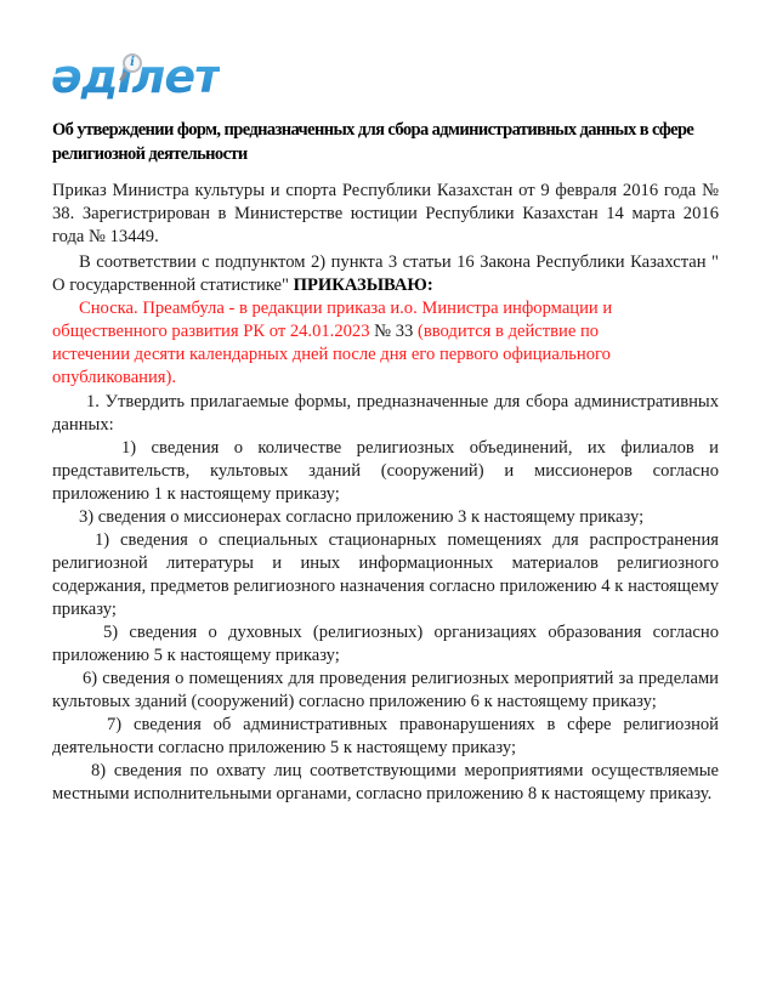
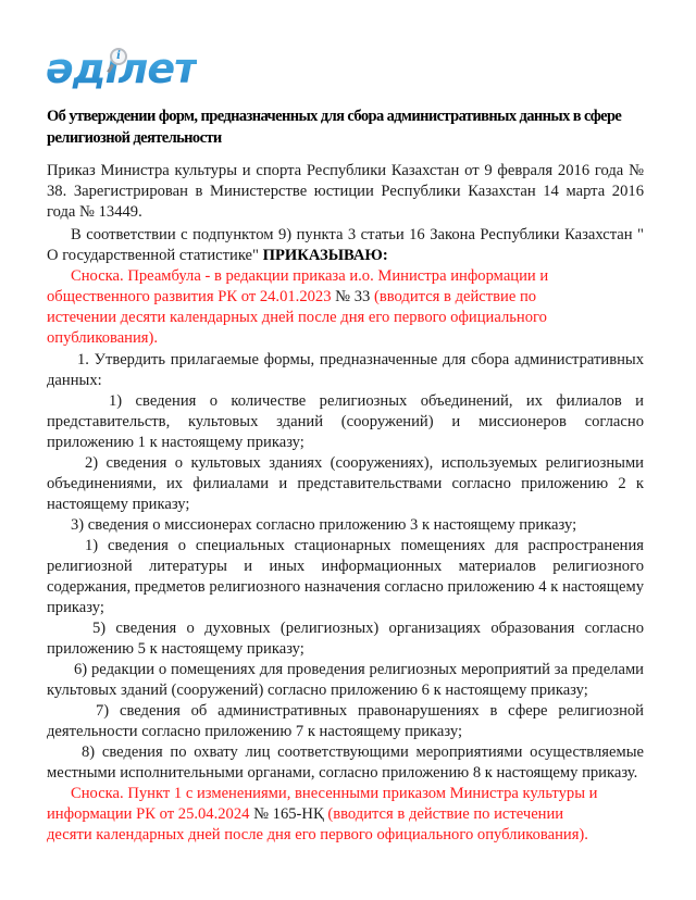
  әдлет
  i
  Об утверждении форм, предназначенных для сбора административных данных в сфере религиозной деятельности
  Приказ Министра культуры и спорта Республики Казахстан от 9 февраля 2016 года № 38. Зарегистрирован в Министерстве юстиции Республики Казахстан 14 марта 2016 года № 13449.
- В соответствии с подпунктом 2) пункта 3 статьи 16 Закона Республики Казахстан " О государственной статистике" ПРИКАЗЫВАЮ:
+ В соответствии с подпунктом 9) пункта 3 статьи 16 Закона Республики Казахстан " О государственной статистике" ПРИКАЗЫВАЮ:
  Сноска. Преамбула - в редакции приказа и.о. Министра информации и общественного развития РК от 24.01.2023 № 33 (вводится в действие по истечении десяти календарных дней после дня его первого официального опубликования).
  1. Утвердить прилагаемые формы, предназначенные для сбора административных данных:
  1) сведения о количестве религиозных объединений, их филиалов и представительств, культовых зданий (сооружений) и миссионеров согласно приложению 1 к настоящему приказу;
+ 2) сведения о культовых зданиях (сооружениях), используемых религиозными объединениями, их филиалами и представительствами согласно приложению 2 к настоящему приказу;
  3) сведения о миссионерах согласно приложению 3 к настоящему приказу;
  1) сведения о специальных стационарных помещениях для распространения религиозной литературы и иных информационных материалов религиозного содержания, предметов религиозного назначения согласно приложению 4 к настоящему приказу;
  5) сведения о духовных (религиозных) организациях образования согласно приложению 5 к настоящему приказу;
- 6) сведения о помещениях для проведения религиозных мероприятий за пределами культовых зданий (сооружений) согласно приложению 6 к настоящему приказу;
+ 6) редакции о помещениях для проведения религиозных мероприятий за пределами культовых зданий (сооружений) согласно приложению 6 к настоящему приказу;
- 7) сведения об административных правонарушениях в сфере религиозной деятельности согласно приложению 5 к настоящему приказу;
+ 7) сведения об административных правонарушениях в сфере религиозной деятельности согласно приложению 7 к настоящему приказу;
  8) сведения по охвату лиц соответствующими мероприятиями осуществляемые местными исполнительными органами, согласно приложению 8 к настоящему приказу.
+ Сноска. Пункт 1 с изменениями, внесенными приказом Министра культуры и информации РК от 25.04.2024 № 165-НҚ (вводится в действие по истечении десяти календарных дней после дня его первого официального опубликования).
